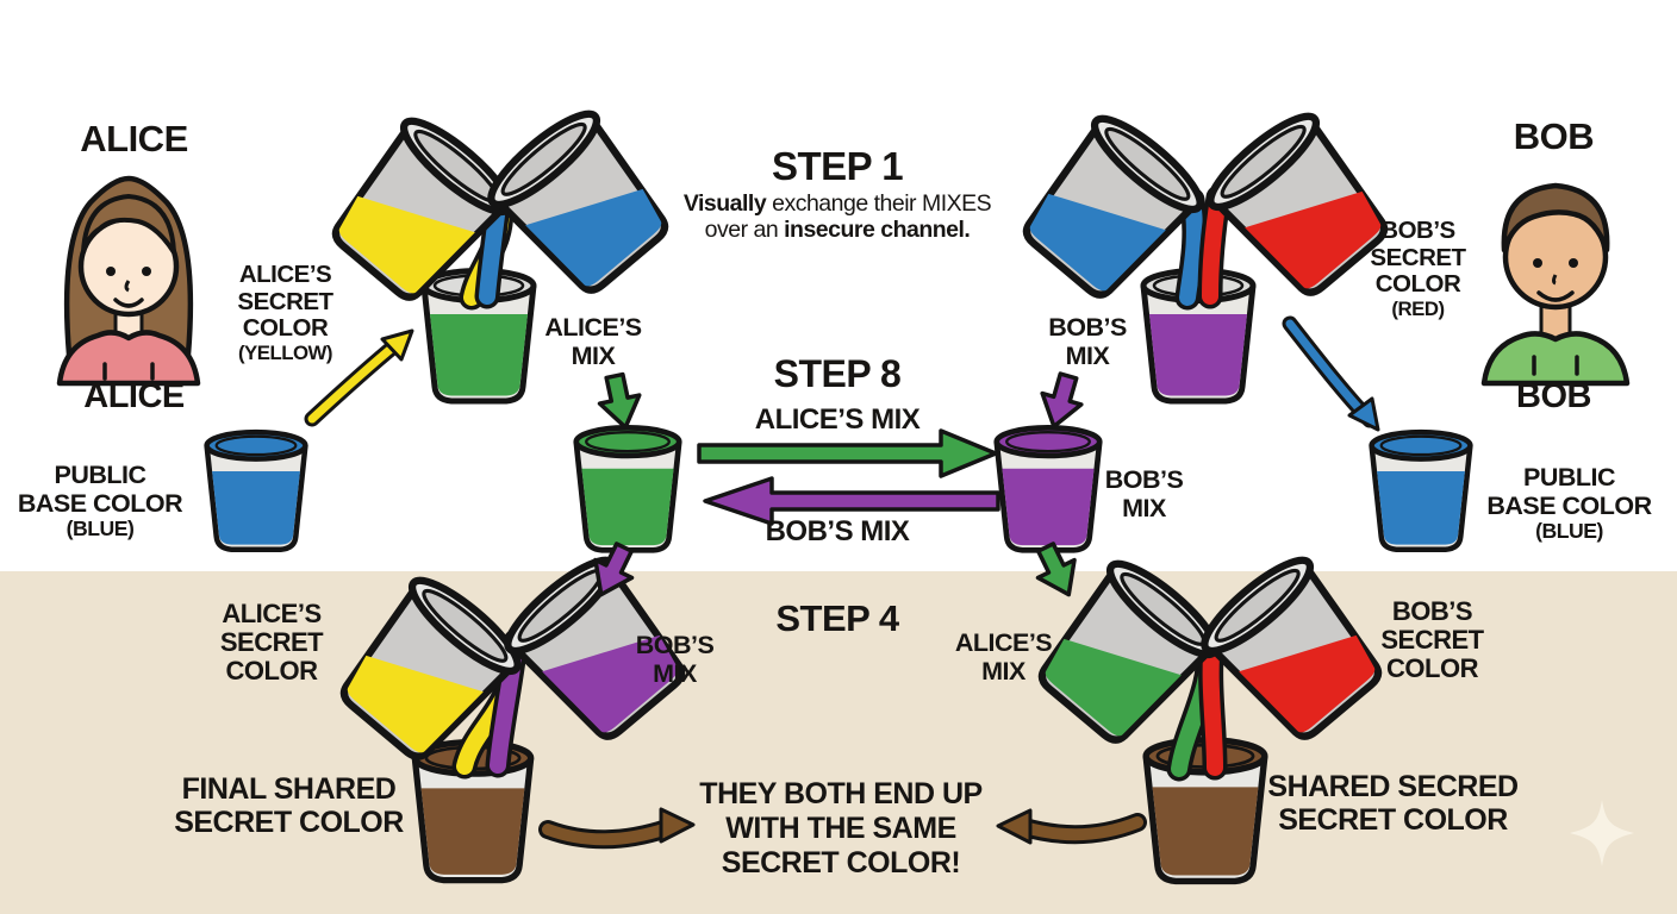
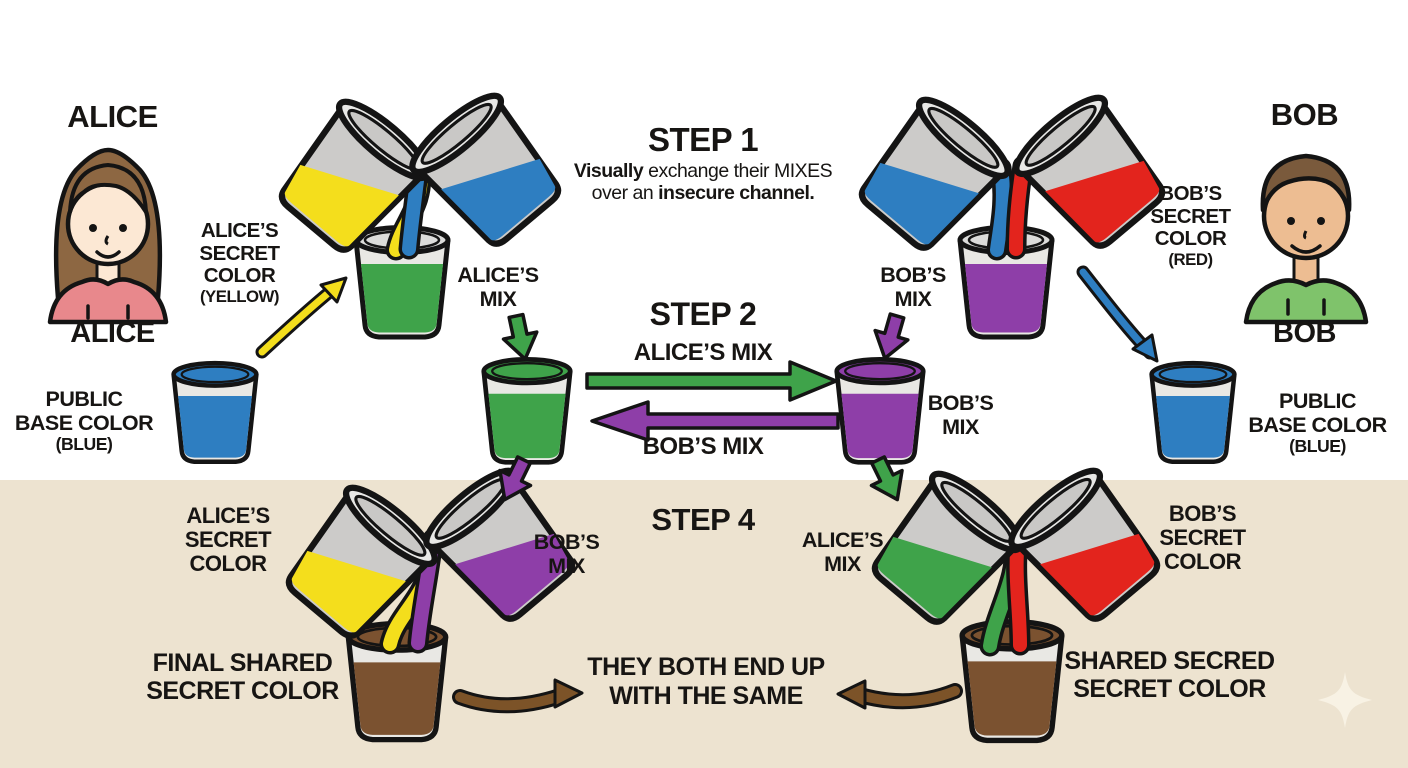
  ALICE
  ALICE
  ALICE’S
  SECRET
  COLOR
  (YELLOW)
  PUBLIC
  BASE COLOR
  (BLUE)
  ALICE’S
  MIX
  STEP 1
  Visually exchange their MIXES
  over an insecure channel.
  BOB’S
  MIX
  BOB
  BOB
  BOB’S
  SECRET
  COLOR
  (RED)
  PUBLIC
  BASE COLOR
  (BLUE)
- STEP 8
+ STEP 2
  ALICE’S MIX
  BOB’S MIX
  BOB’S
  MIX
  STEP 4
  ALICE’S
  SECRET
  COLOR
  BOB’S
  MIX
  ALICE’S
  MIX
  BOB’S
  SECRET
  COLOR
  FINAL SHARED
  SECRET COLOR
  THEY BOTH END UP
  WITH THE SAME
- SECRET COLOR!
  SHARED SECRED
  SECRET COLOR
